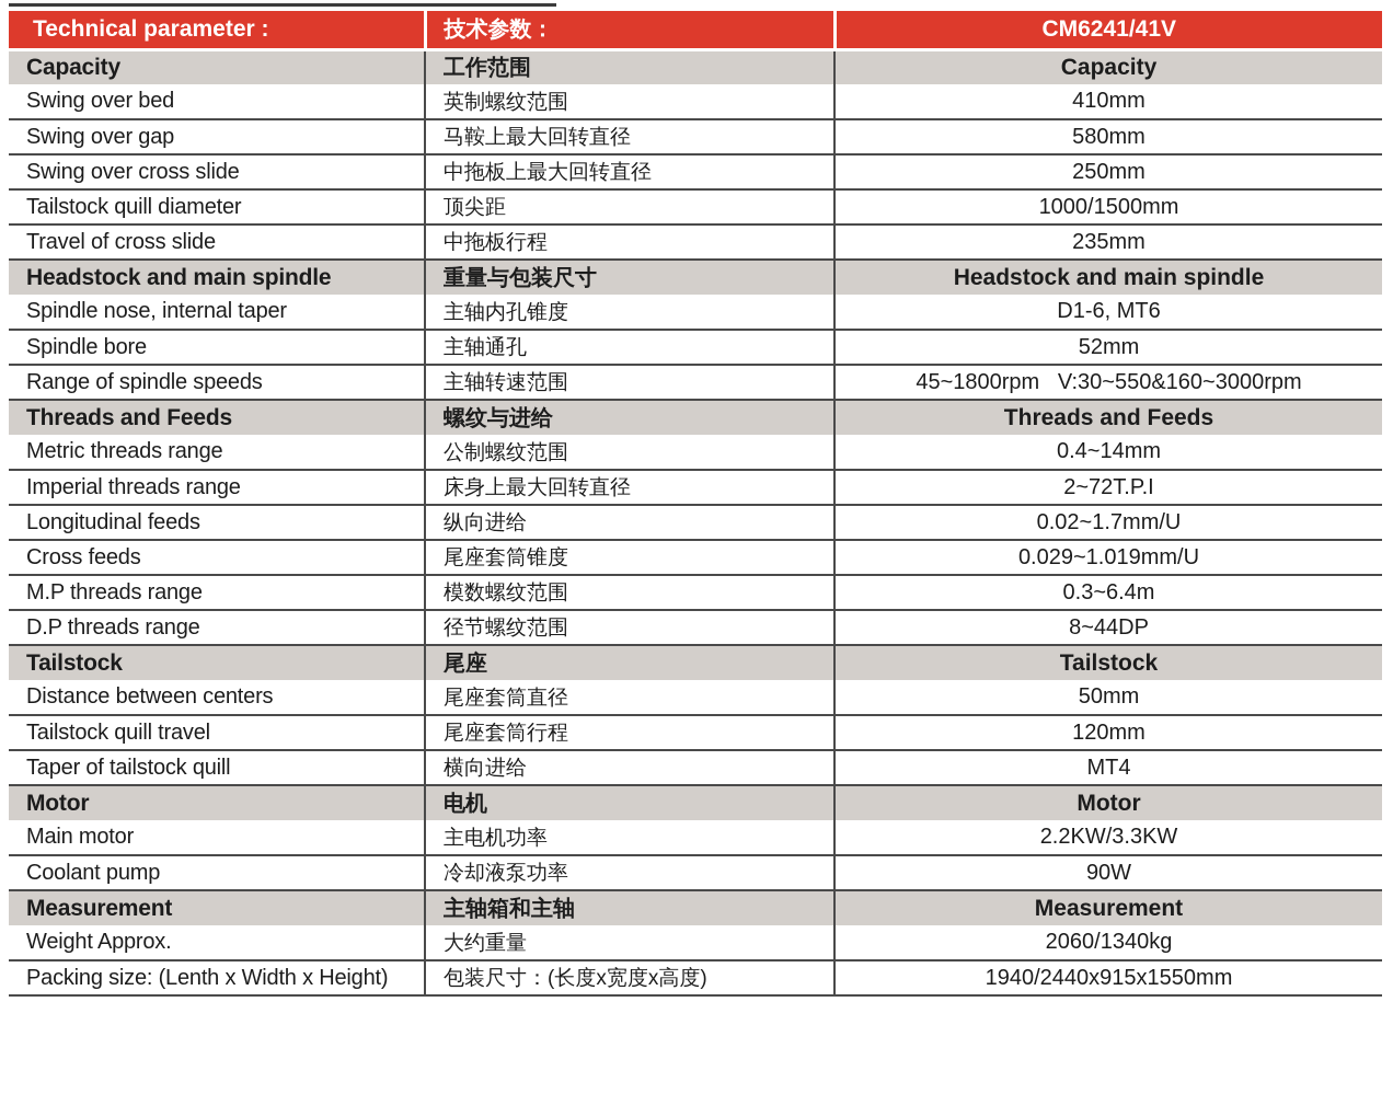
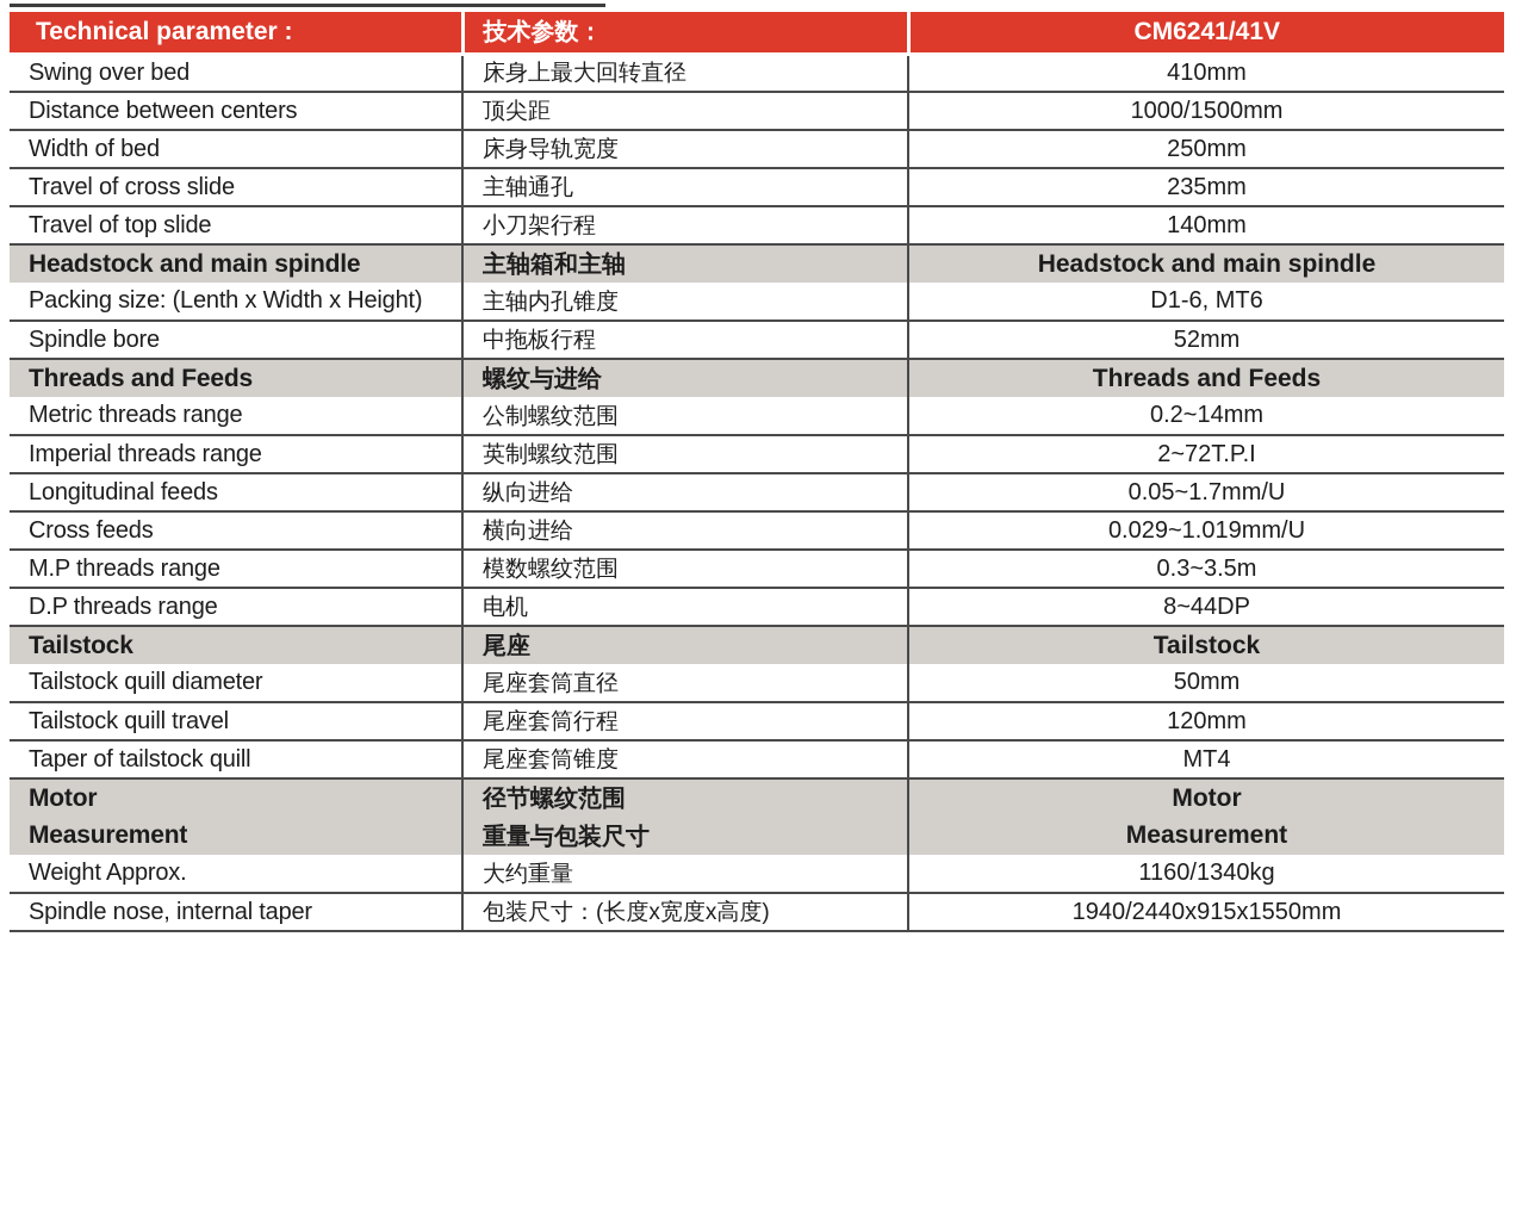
  Technical parameter :	技术参数：	CM6241/41V
- Capacity	工作范围	Capacity
- Swing over bed	英制螺纹范围	410mm
+ Swing over bed	床身上最大回转直径	410mm
- Swing over gap	马鞍上最大回转直径	580mm
- Swing over cross slide	中拖板上最大回转直径	250mm
- Tailstock quill diameter	顶尖距	1000/1500mm
+ Distance between centers	顶尖距	1000/1500mm
+ Width of bed	床身导轨宽度	250mm
- Travel of cross slide	中拖板行程	235mm
+ Travel of cross slide	主轴通孔	235mm
+ Travel of top slide	小刀架行程	140mm
- Headstock and main spindle	重量与包装尺寸	Headstock and main spindle
+ Headstock and main spindle	主轴箱和主轴	Headstock and main spindle
- Spindle nose, internal taper	主轴内孔锥度	D1-6, MT6
+ Packing size: (Lenth x Width x Height)	主轴内孔锥度	D1-6, MT6
- Spindle bore	主轴通孔	52mm
+ Spindle bore	中拖板行程	52mm
- Range of spindle speeds	主轴转速范围	45~1800rpm V:30~550&160~3000rpm
  Threads and Feeds	螺纹与进给	Threads and Feeds
- Metric threads range	公制螺纹范围	0.4~14mm
+ Metric threads range	公制螺纹范围	0.2~14mm
- Imperial threads range	床身上最大回转直径	2~72T.P.I
+ Imperial threads range	英制螺纹范围	2~72T.P.I
- Longitudinal feeds	纵向进给	0.02~1.7mm/U
+ Longitudinal feeds	纵向进给	0.05~1.7mm/U
- Cross feeds	尾座套筒锥度	0.029~1.019mm/U
+ Cross feeds	横向进给	0.029~1.019mm/U
- M.P threads range	模数螺纹范围	0.3~6.4m
+ M.P threads range	模数螺纹范围	0.3~3.5m
- D.P threads range	径节螺纹范围	8~44DP
+ D.P threads range	电机	8~44DP
  Tailstock	尾座	Tailstock
- Distance between centers	尾座套筒直径	50mm
+ Tailstock quill diameter	尾座套筒直径	50mm
  Tailstock quill travel	尾座套筒行程	120mm
- Taper of tailstock quill	横向进给	MT4
+ Taper of tailstock quill	尾座套筒锥度	MT4
- Motor	电机	Motor
+ Motor	径节螺纹范围	Motor
- Main motor	主电机功率	2.2KW/3.3KW
- Coolant pump	冷却液泵功率	90W
- Measurement	主轴箱和主轴	Measurement
+ Measurement	重量与包装尺寸	Measurement
- Weight Approx.	大约重量	2060/1340kg
+ Weight Approx.	大约重量	1160/1340kg
- Packing size: (Lenth x Width x Height)	包装尺寸：(长度x宽度x高度)	1940/2440x915x1550mm
+ Spindle nose, internal taper	包装尺寸：(长度x宽度x高度)	1940/2440x915x1550mm
